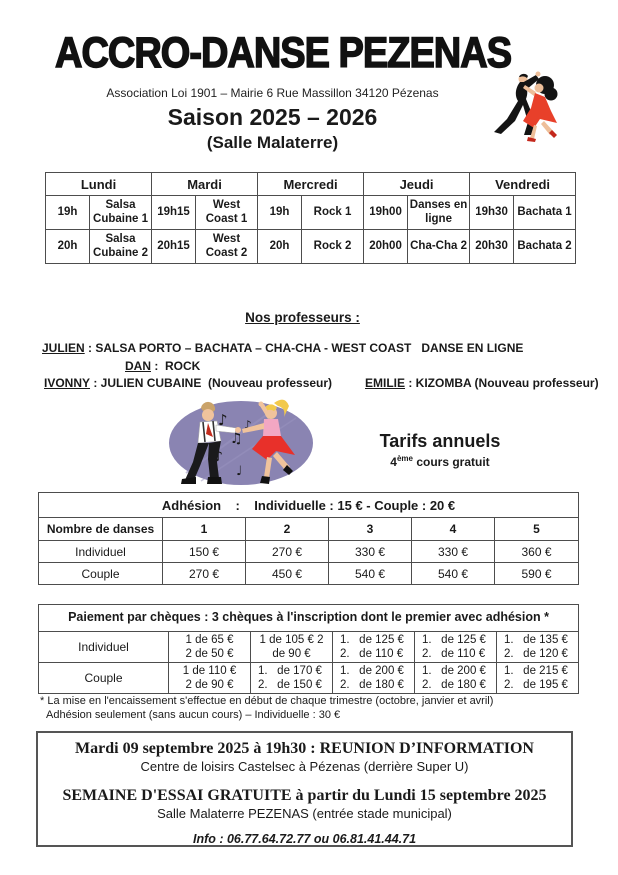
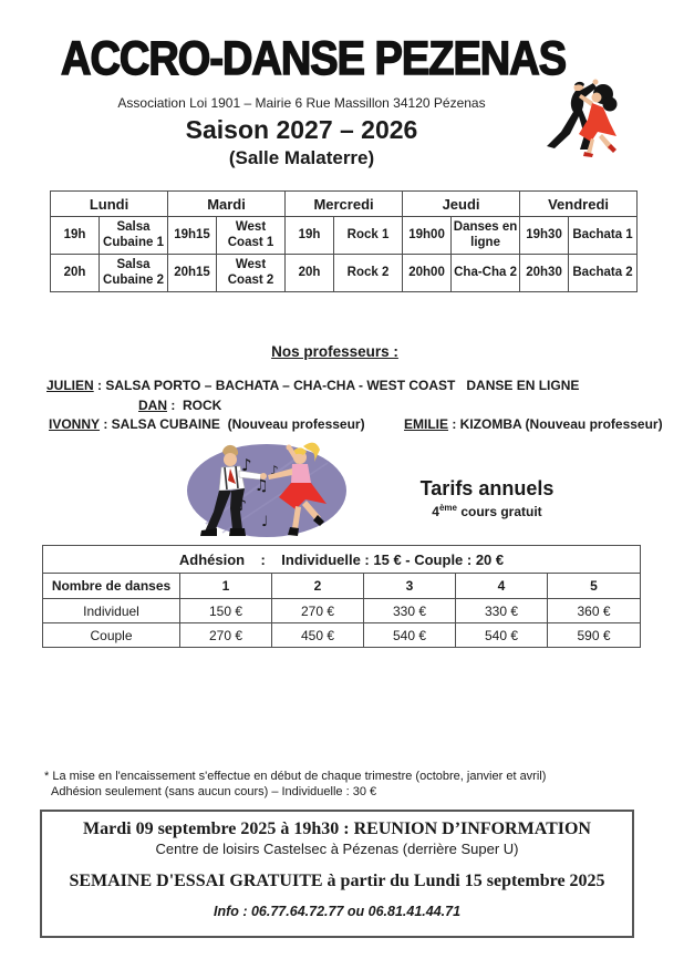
  ACCRO-DANSE PEZENAS
  Association Loi 1901 – Mairie 6 Rue Massillon 34120 Pézenas
- Saison 2025 – 2026
+ Saison 2027 – 2026
  (Salle Malaterre)
  Lundi	Mardi	Mercredi	Jeudi	Vendredi
  19h	Salsa Cubaine 1	19h15	West Coast 1	19h	Rock 1	19h00	Danses en ligne	19h30	Bachata 1
  20h	Salsa Cubaine 2	20h15	West Coast 2	20h	Rock 2	20h00	Cha-Cha 2	20h30	Bachata 2
  Nos professeurs :
  JULIEN : SALSA PORTO – BACHATA – CHA-CHA - WEST COAST DANSE EN LIGNE
  DAN : ROCK
- IVONNY : JULIEN CUBAINE (Nouveau professeur)
+ IVONNY : SALSA CUBAINE (Nouveau professeur)
  EMILIE : KIZOMBA (Nouveau professeur)
  ♪
  ♫
  ♪
  ♩
  ♪
  Tarifs annuels
  4ème cours gratuit
  Adhésion : Individuelle : 15 € - Couple : 20 €
  Nombre de danses	1	2	3	4	5
  Individuel	150 €	270 €	330 €	330 €	360 €
  Couple	270 €	450 €	540 €	540 €	590 €
- Paiement par chèques : 3 chèques à l'inscription dont le premier avec adhésion *
- Individuel	1 de 65 € 2 de 50 €	1 de 105 € 2 de 90 €	1. de 125 € 2. de 110 €	1. de 125 € 2. de 110 €	1. de 135 € 2. de 120 €
- Couple	1 de 110 € 2 de 90 €	1. de 170 € 2. de 150 €	1. de 200 € 2. de 180 €	1. de 200 € 2. de 180 €	1. de 215 € 2. de 195 €
  * La mise en l'encaissement s'effectue en début de chaque trimestre (octobre, janvier et avril)
  Adhésion seulement (sans aucun cours) – Individuelle : 30 €
  Mardi 09 septembre 2025 à 19h30 : REUNION D’INFORMATION
  Centre de loisirs Castelsec à Pézenas (derrière Super U)
  SEMAINE D'ESSAI GRATUITE à partir du Lundi 15 septembre 2025
- Salle Malaterre PEZENAS (entrée stade municipal)
  Info : 06.77.64.72.77 ou 06.81.41.44.71
